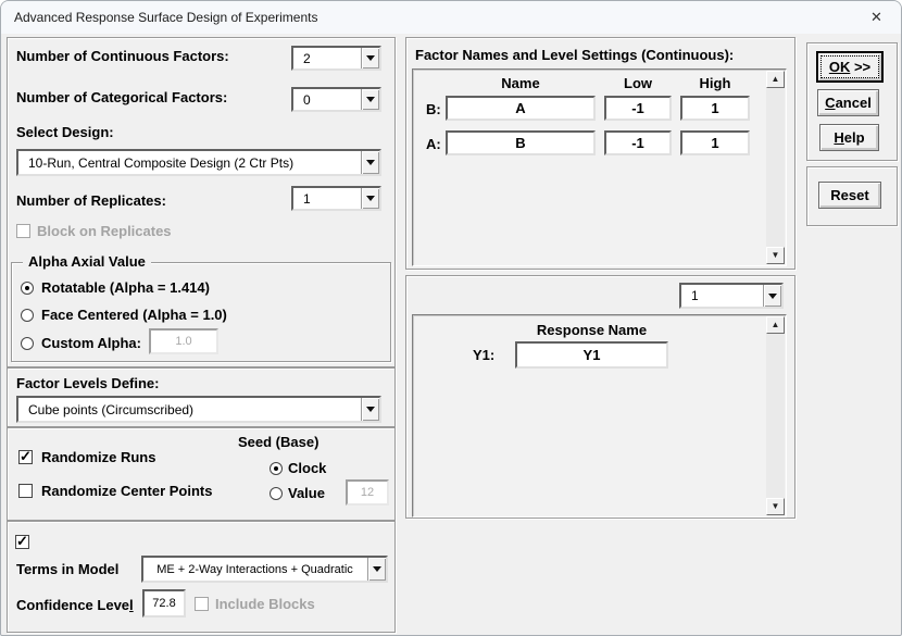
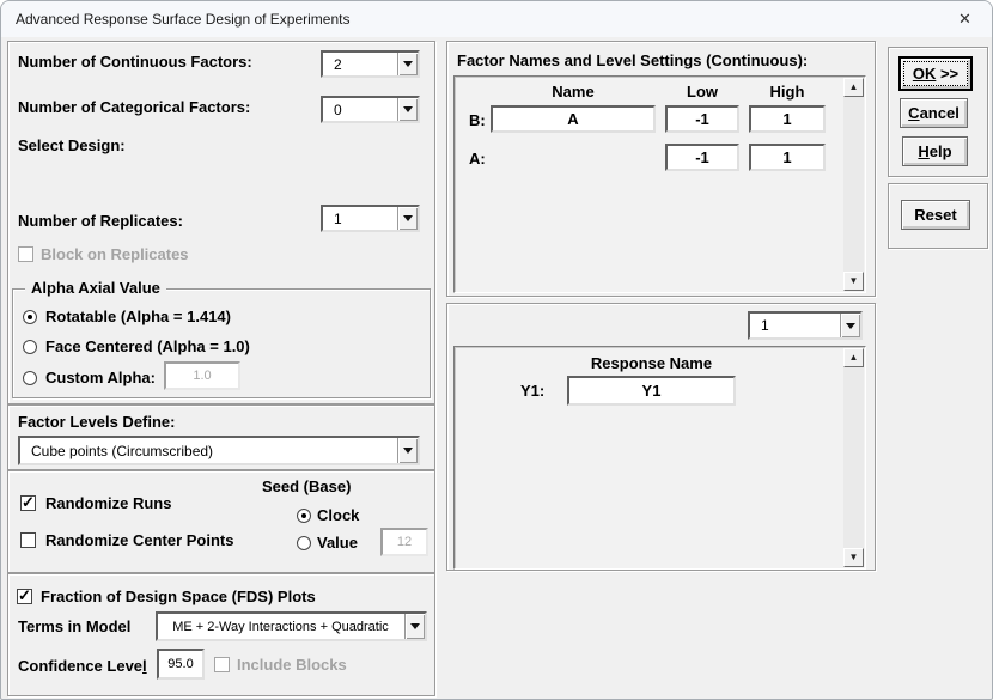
  Advanced Response Surface Design of Experiments
  ✕
  Number of Continuous Factors:
  2
  Number of Categorical Factors:
  0
  Select Design:
- 10-Run, Central Composite Design (2 Ctr Pts)
  Number of Replicates:
  1
  Block on Replicates
  Alpha Axial Value
  Rotatable (Alpha = 1.414)
  Face Centered (Alpha = 1.0)
  Custom Alpha:
  1.0
  Factor Levels Define:
  Cube points (Circumscribed)
  ✓
  Randomize Runs
  Randomize Center Points
  Seed (Base)
  Clock
  Value
  12
  ✓
+ Fraction of Design Space (FDS) Plots
  Terms in Model
  ME + 2-Way Interactions + Quadratic
  Confidence Level
- 72.8
+ 95.0
  Include Blocks
  Factor Names and Level Settings (Continuous):
  Name
  Low
  High
  B:
  A
  -1
  1
  A:
- B
  -1
  1
  ▲
  ▼
  1
  Response Name
  Y1:
  Y1
  ▲
  ▼
  OK >>
  Cancel
  Help
  Reset
